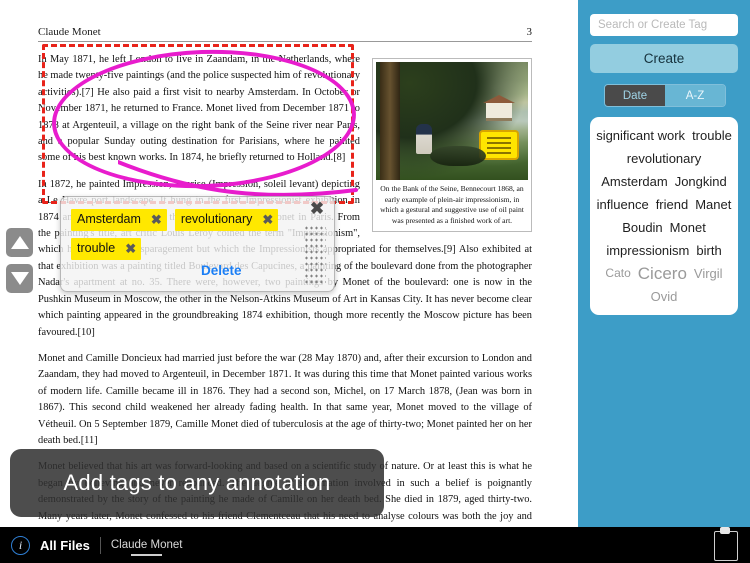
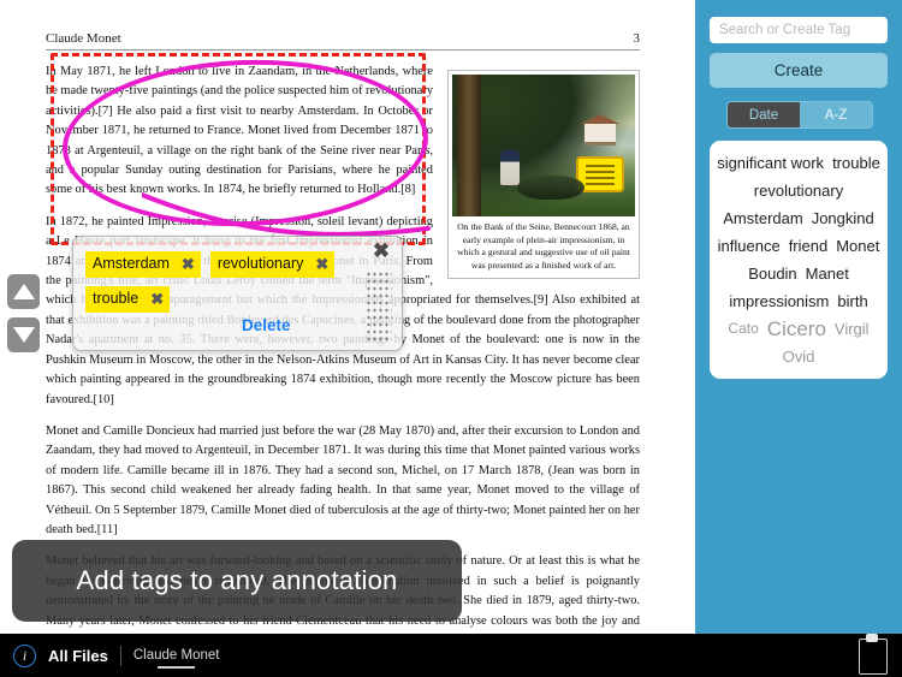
  Claude Monet
  3
  On the Bank of the Seine, Bennecourt 1868, an early example of plein-air impressionism, in which a gestural and suggestive use of oil paint was presented as a finished work of art.
  In May 1871, he left London to live in Zaandam, in the Netherlands, where he made twenty-five paintings (and the police suspected him of revolutionary activities).[7] He also paid a first visit to nearby Amsterdam. In October or November 1871, he returned to France. Monet lived from December 1871 to 1878 at Argenteuil, a village on the right bank of the Seine river near Paris, and a popular Sunday outing destination for Parisians, where he painted some of his best known works. In 1874, he briefly returned to Holland.[8]
  In 1872, he painted Impression, Sse (Impression, soleil levant) depicting a Le Havre port landscape. It hung in the first Impressionist exhibition in 1874 an tonet in Paris. From the painting's title, art critic Louis Leroy coined the term "Impressionism", which hsparagement but which the Impressionists appropriated for themselves.[9] Also exhibited at that exhibition was a painting titled Boulevard des Capucines, a painting of the boulevard done from the photographer Nadar's apartment at no. 35. There were, however, two paintings by Monet of the boulevard: one is now in the Pushkin Museum in Moscow, the other in the Nelson-Atkins Museum of Art in Kansas City. It has never become clear which painting appeared in the groundbreaking 1874 exhibition, though more recently the Moscow picture has been favoured.[10]
  Monet and Camille Doncieux had married just before the war (28 May 1870) and, after their excursion to London and Zaandam, they had moved to Argenteuil, in December 1871. It was during this time that Monet painted various works of modern life. Camille became ill in 1876. They had a second son, Michel, on 17 March 1878, (Jean was born in 1867). This second child weakened her already fading health. In that same year, Monet moved to the village of Vétheuil. On 5 September 1879, Camille Monet died of tuberculosis at the age of thirty-two; Monet painted her on her death bed.[11]
  ✖
  Amsterdam
  ✖
  revolutionary
  ✖
  trouble
  ✖
  Delete
  Add tags to any annotation
  Search or Create Tag
  Create
  Date
  A-Z
  significant work
  trouble
  revolutionary
  Amsterdam
  Jongkind
  influence
  friend
- Manet
+ Monet
  Boudin
- Monet
+ Manet
  impressionism
  birth
  Cato
  Cicero
  Virgil
  Ovid
  i
  All Files
  Claude Monet
